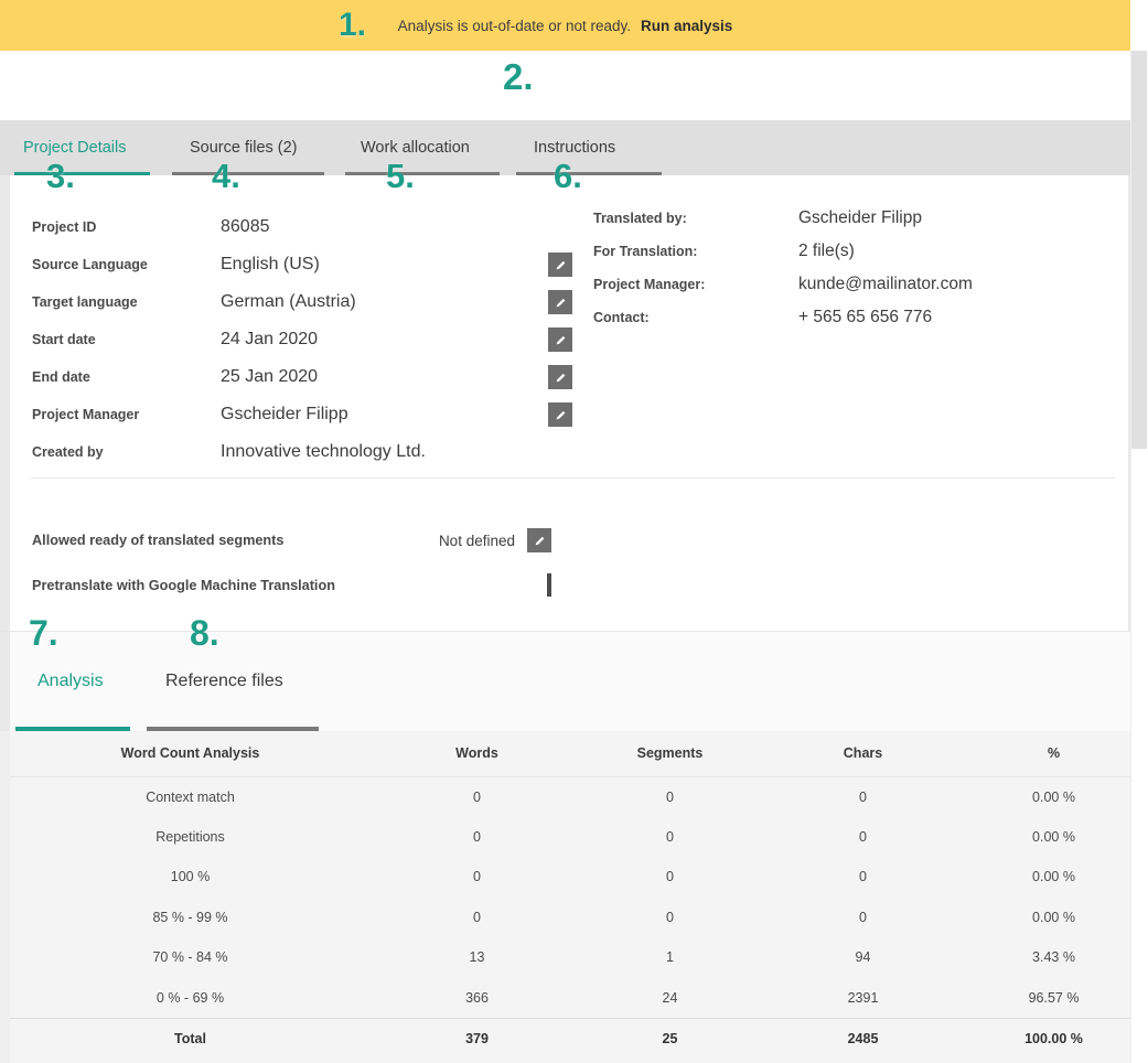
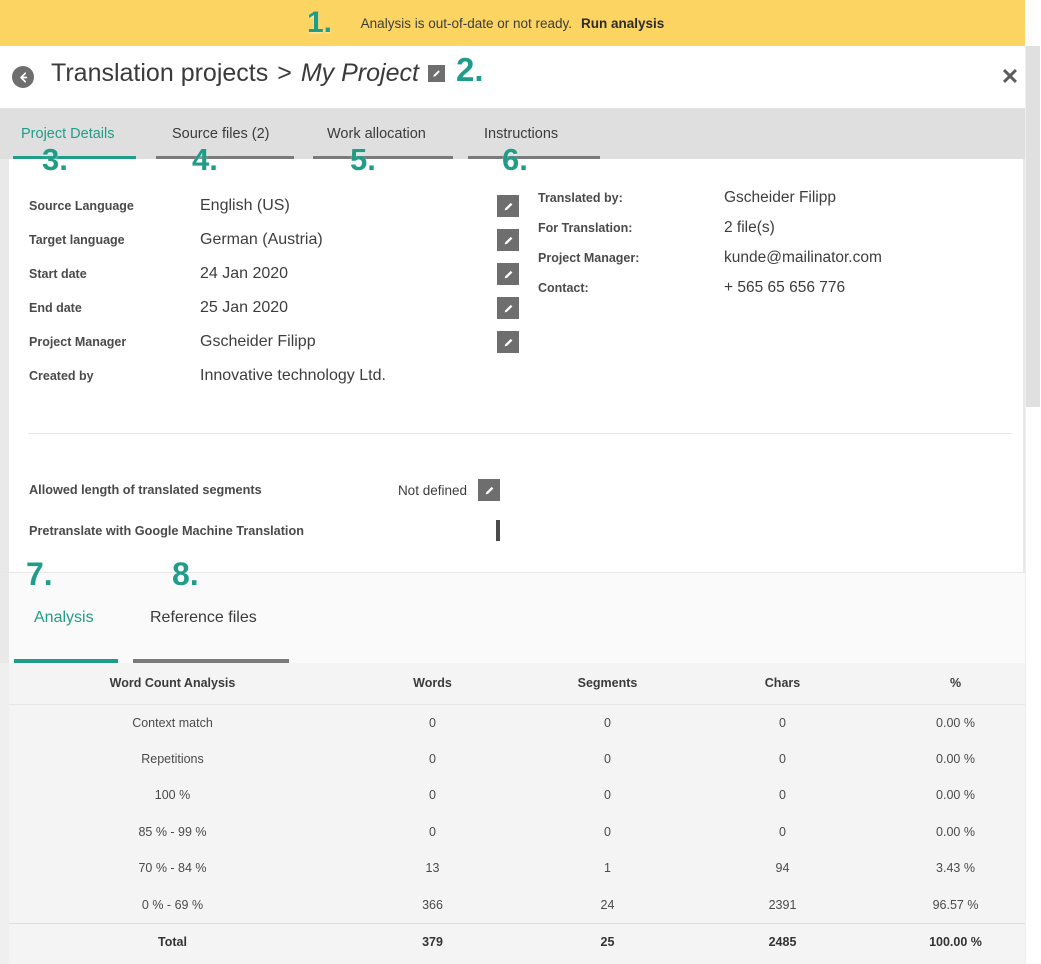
  Analysis is out-of-date or not ready.
  Run analysis
+ Translation projects
+ >
+ My Project
+ ✕
  Project Details
  Source files (2)
  Work allocation
  Instructions
- Project ID
- 86085
  Source Language
  English (US)
  Target language
  German (Austria)
  Start date
  24 Jan 2020
  End date
  25 Jan 2020
  Project Manager
  Gscheider Filipp
  Created by
  Innovative technology Ltd.
  Translated by:
  Gscheider Filipp
  For Translation:
  2 file(s)
  Project Manager:
  kunde@mailinator.com
  Contact:
  + 565 65 656 776
- Allowed ready of translated segments
+ Allowed length of translated segments
  Not defined
  Pretranslate with Google Machine Translation
  Analysis
  Reference files
  Word Count Analysis	Words	Segments	Chars	%
  Context match	0	0	0	0.00 %
  Repetitions	0	0	0	0.00 %
  100 %	0	0	0	0.00 %
  85 % - 99 %	0	0	0	0.00 %
  70 % - 84 %	13	1	94	3.43 %
  0 % - 69 %	366	24	2391	96.57 %
  Total	379	25	2485	100.00 %
  1.
  2.
  3.
  4.
  5.
  6.
  7.
  8.
